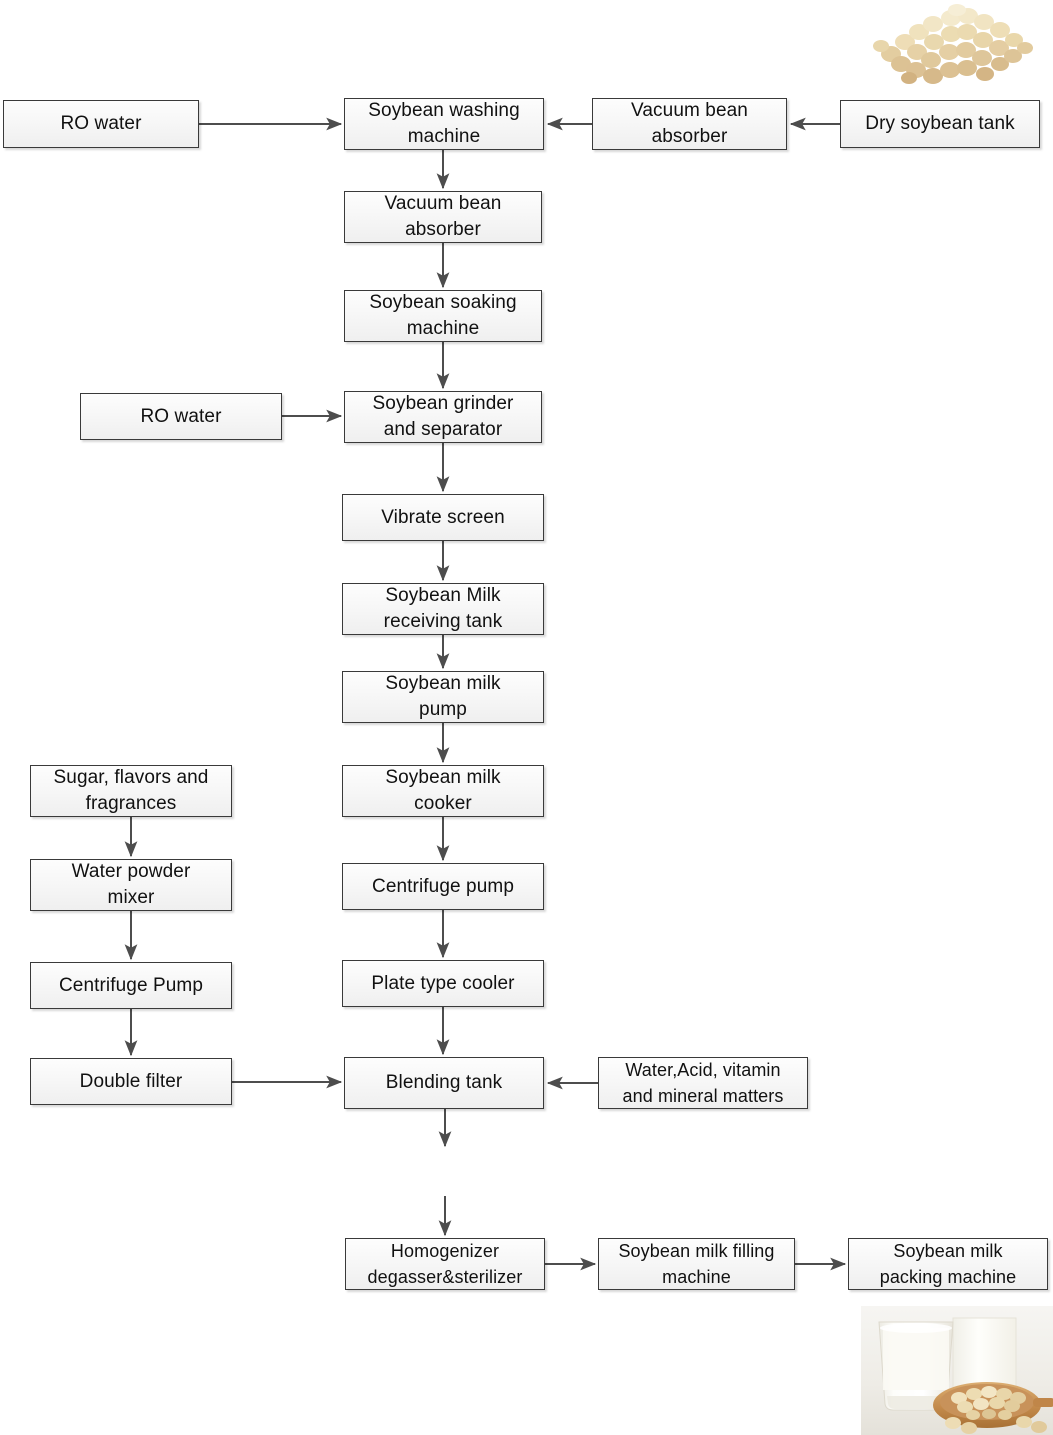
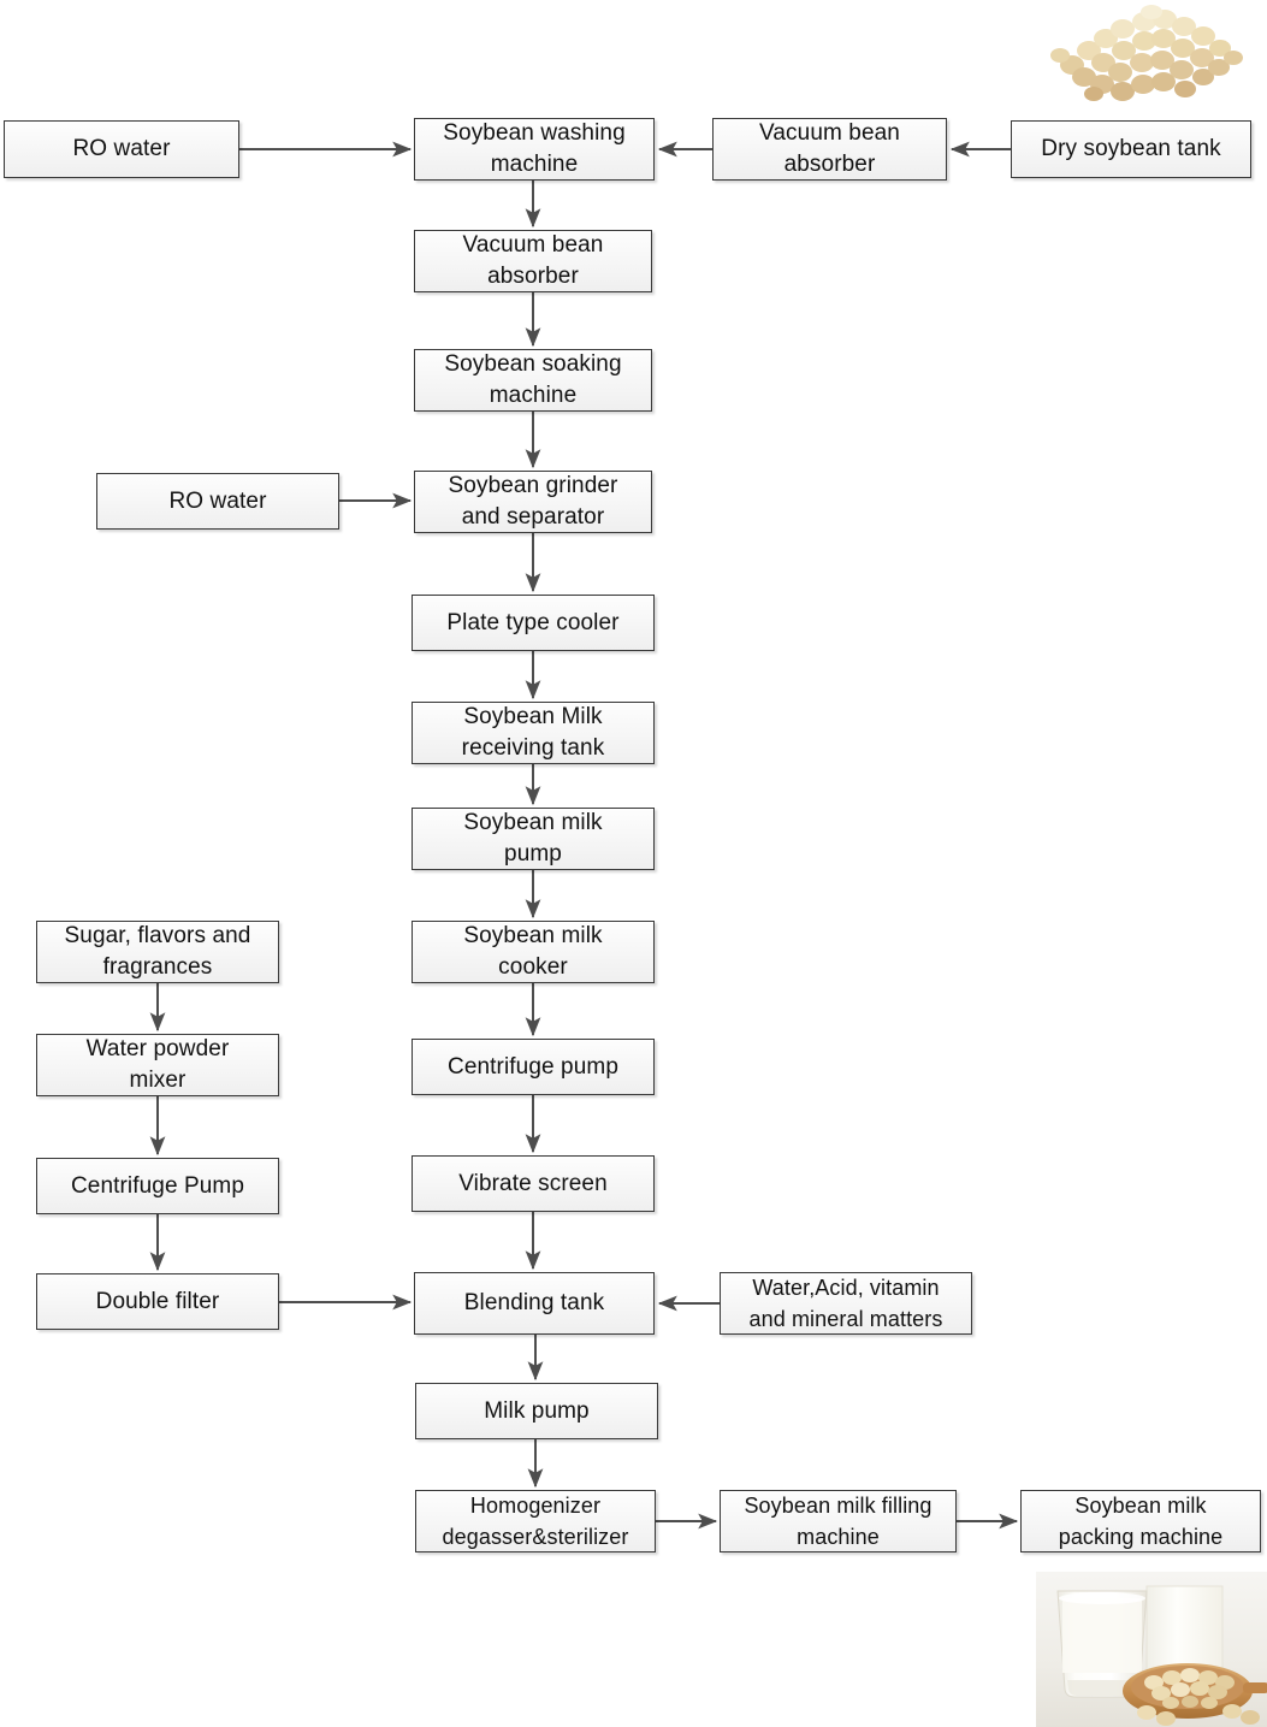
  RO water
  Soybean washing
  machine
  Vacuum bean
  absorber
  Dry soybean tank
  Vacuum bean
  absorber
  Soybean soaking
  machine
  RO water
  Soybean grinder
  and separator
- Vibrate screen
+ Plate type cooler
  Soybean Milk
  receiving tank
  Soybean milk
  pump
  Sugar, flavors and
  fragrances
  Soybean milk
  cooker
  Water powder
  mixer
  Centrifuge pump
  Centrifuge Pump
- Plate type cooler
+ Vibrate screen
  Double filter
  Blending tank
  Water,Acid, vitamin
  and mineral matters
+ Milk pump
  Homogenizer
  degasser&sterilizer
  Soybean milk filling
  machine
  Soybean milk
  packing machine
